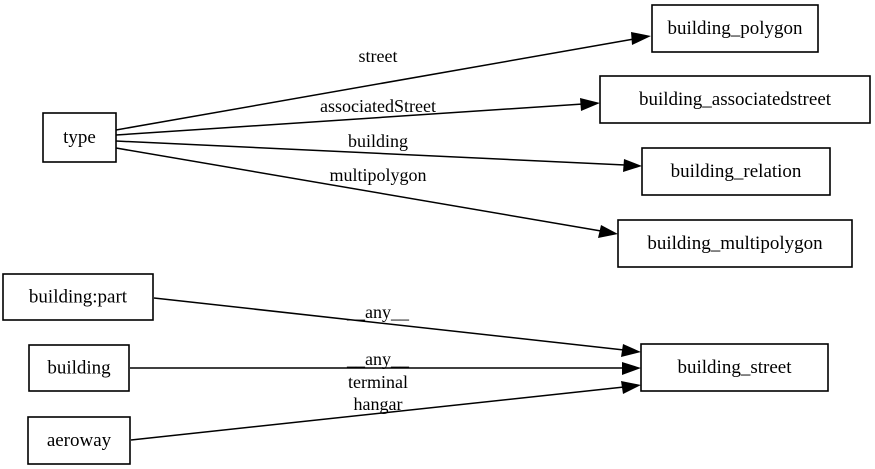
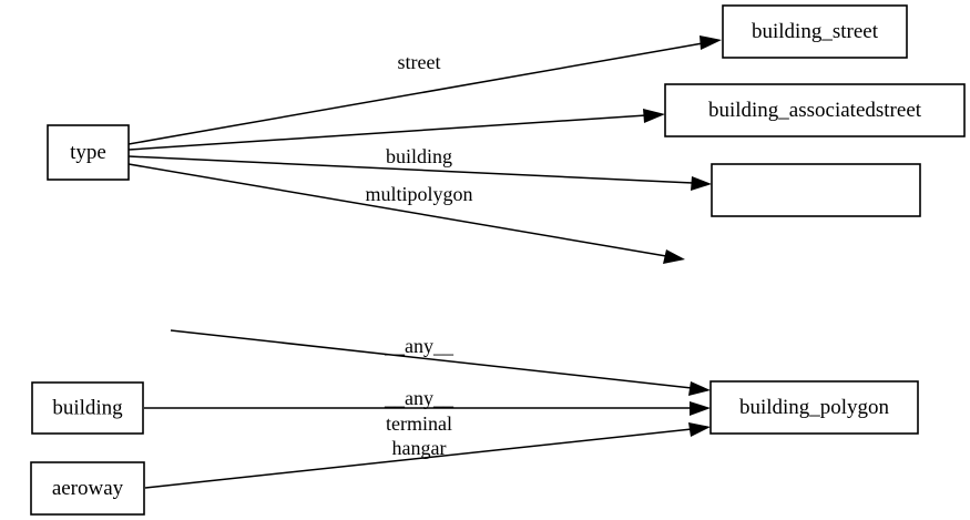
  street
- associatedStreet
  building
  multipolygon
  __any__
  __any__
  terminal
  hangar
  type
- building_polygon
+ building_street
  building_associatedstreet
- building_relation
- building_multipolygon
- building:part
  building
  aeroway
- building_street
+ building_polygon
